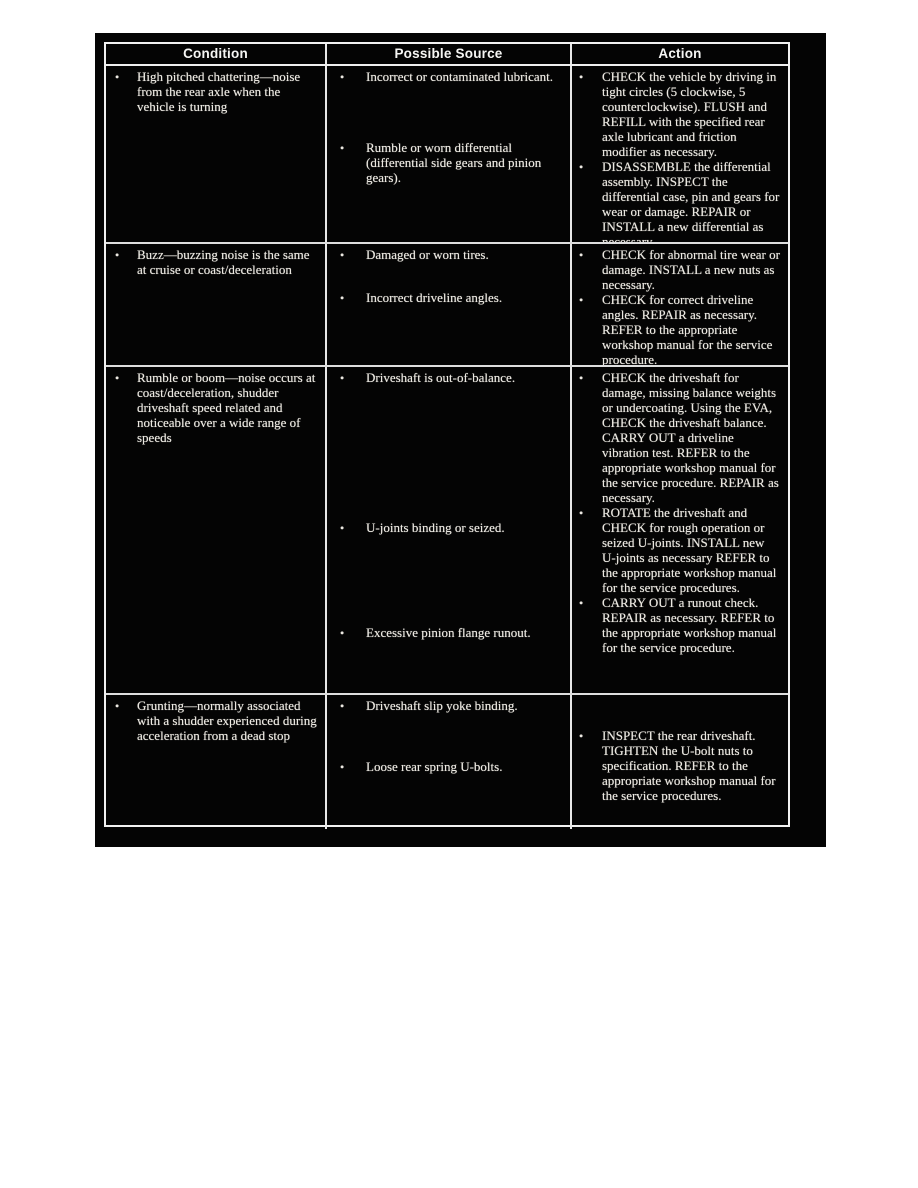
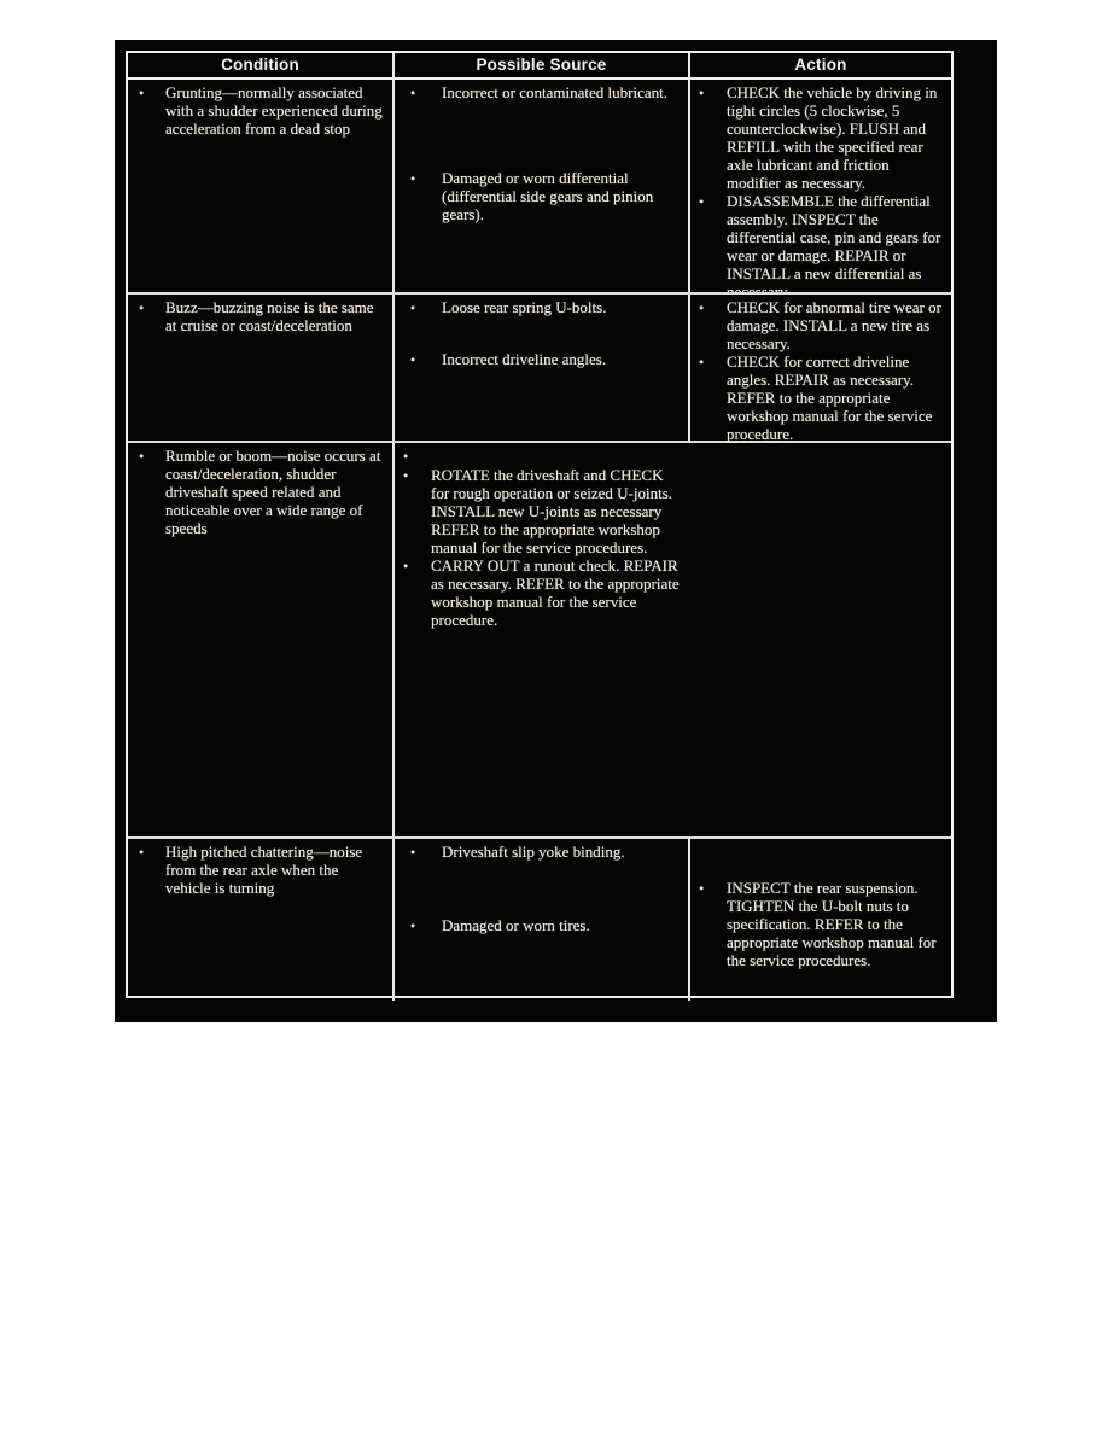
  Condition
  Possible Source
  Action
- High pitched chattering—noise from the rear axle when the vehicle is turning
+ Grunting—normally associated with a shudder experienced during acceleration from a dead stop
  Incorrect or contaminated lubricant.
- Rumble or worn differential (differential side gears and pinion gears).
+ Damaged or worn differential (differential side gears and pinion gears).
  CHECK the vehicle by driving in tight circles (5 clockwise, 5 counterclockwise). FLUSH and REFILL with the specified rear axle lubricant and friction modifier as necessary.
  DISASSEMBLE the differential assembly. INSPECT the differential case, pin and gears for wear or damage. REPAIR or INSTALL a new differential as necessary.
  Buzz—buzzing noise is the same at cruise or coast/deceleration
- Damaged or worn tires.
+ Loose rear spring U-bolts.
  Incorrect driveline angles.
- CHECK for abnormal tire wear or damage. INSTALL a new nuts as necessary.
+ CHECK for abnormal tire wear or damage. INSTALL a new tire as necessary.
  CHECK for correct driveline angles. REPAIR as necessary. REFER to the appropriate workshop manual for the service procedure.
  Rumble or boom—noise occurs at coast/deceleration, shudder driveshaft speed related and noticeable over a wide range of speeds
- Driveshaft is out-of-balance.
- U-joints binding or seized.
- Excessive pinion flange runout.
- CHECK the driveshaft for damage, missing balance weights or undercoating. Using the EVA, CHECK the driveshaft balance. CARRY OUT a driveline vibration test. REFER to the appropriate workshop manual for the service procedure. REPAIR as necessary.
  ROTATE the driveshaft and CHECK for rough operation or seized U-joints. INSTALL new U-joints as necessary REFER to the appropriate workshop manual for the service procedures.
  CARRY OUT a runout check. REPAIR as necessary. REFER to the appropriate workshop manual for the service procedure.
- Grunting—normally associated with a shudder experienced during acceleration from a dead stop
+ High pitched chattering—noise from the rear axle when the vehicle is turning
  Driveshaft slip yoke binding.
- Loose rear spring U-bolts.
+ Damaged or worn tires.
- INSPECT the rear driveshaft. TIGHTEN the U-bolt nuts to specification. REFER to the appropriate workshop manual for the service procedures.
+ INSPECT the rear suspension. TIGHTEN the U-bolt nuts to specification. REFER to the appropriate workshop manual for the service procedures.
